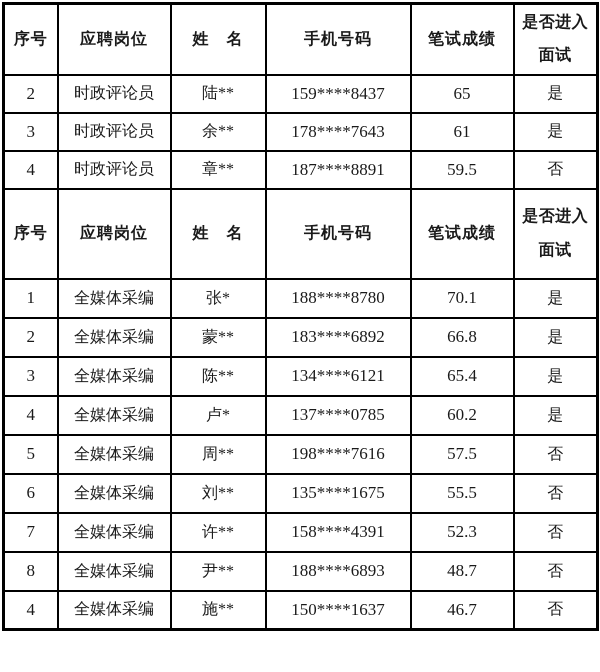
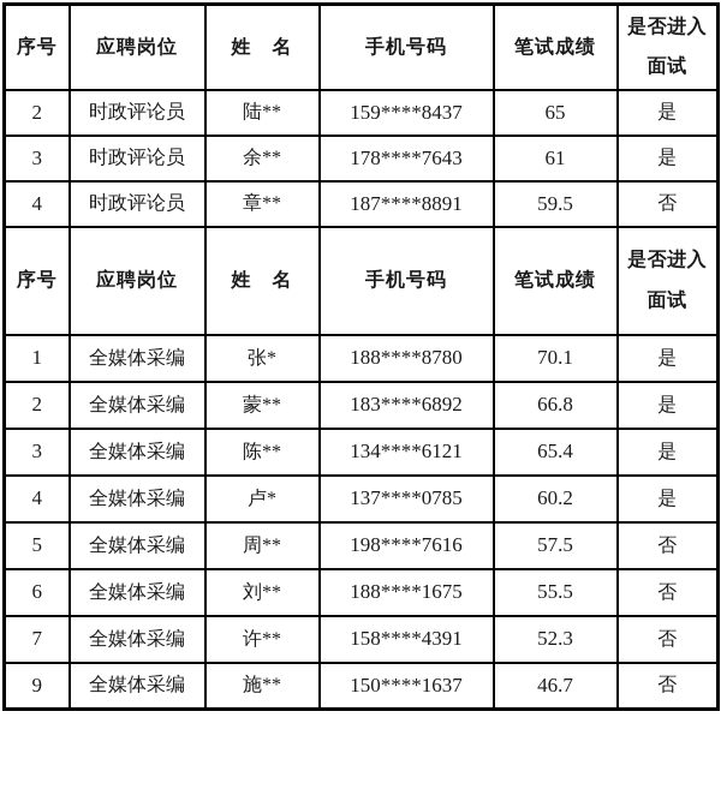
  序号	应聘岗位	姓 名	手机号码	笔试成绩	是否进入 面试
  2	时政评论员	陆**	159****8437	65	是
  3	时政评论员	余**	178****7643	61	是
  4	时政评论员	章**	187****8891	59.5	否
  序号	应聘岗位	姓 名	手机号码	笔试成绩	是否进入 面试
  1	全媒体采编	张*	188****8780	70.1	是
  2	全媒体采编	蒙**	183****6892	66.8	是
  3	全媒体采编	陈**	134****6121	65.4	是
  4	全媒体采编	卢*	137****0785	60.2	是
  5	全媒体采编	周**	198****7616	57.5	否
- 6	全媒体采编	刘**	135****1675	55.5	否
+ 6	全媒体采编	刘**	188****1675	55.5	否
  7	全媒体采编	许**	158****4391	52.3	否
- 8	全媒体采编	尹**	188****6893	48.7	否
- 4	全媒体采编	施**	150****1637	46.7	否
+ 9	全媒体采编	施**	150****1637	46.7	否
